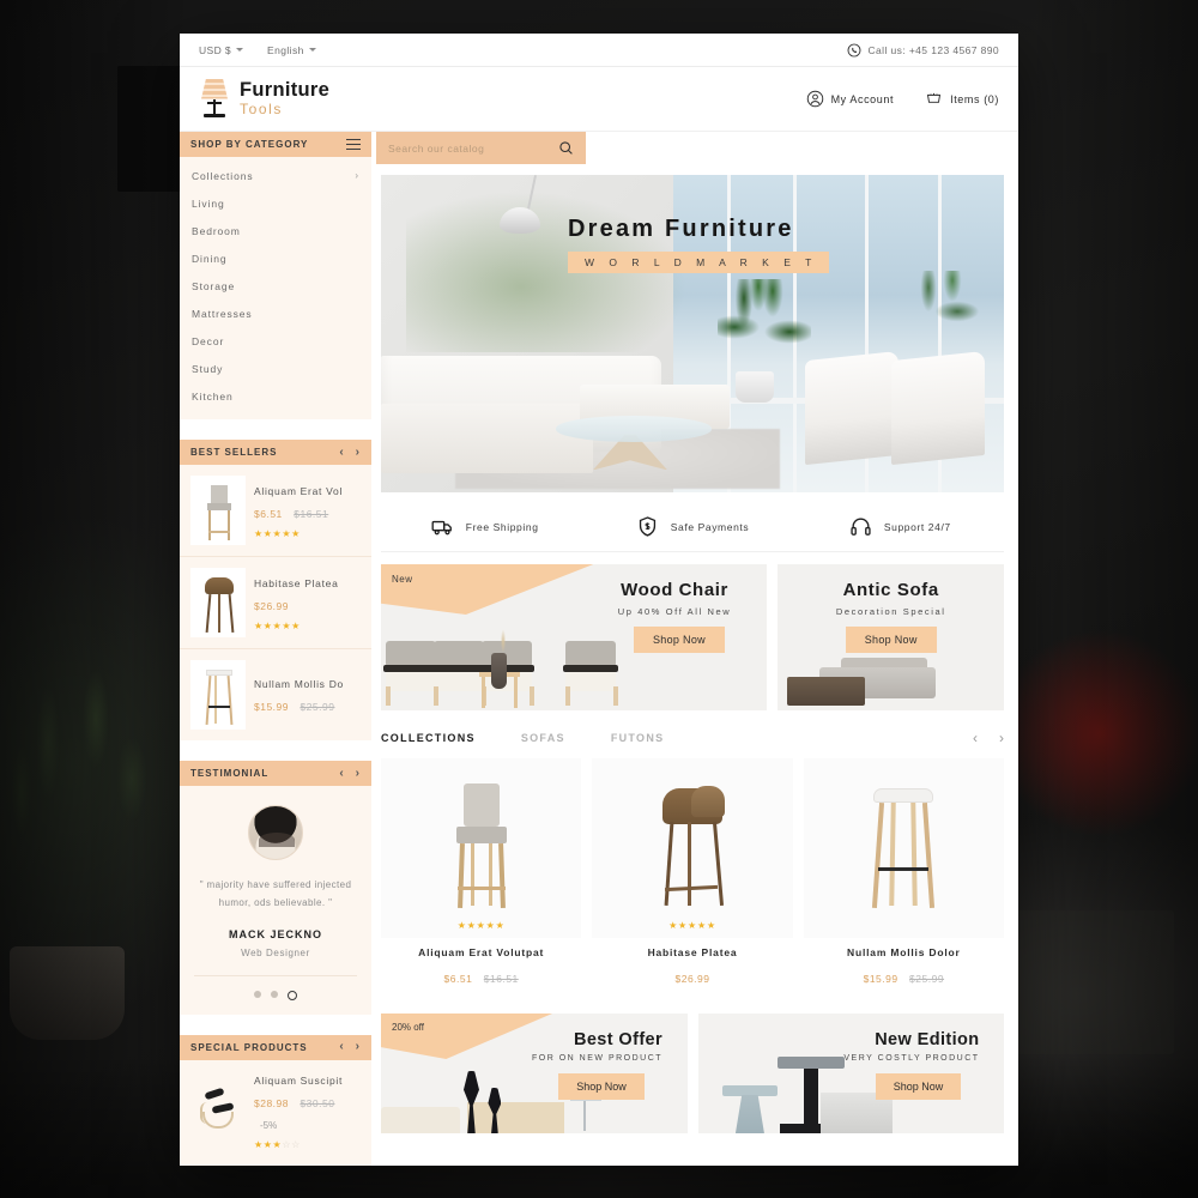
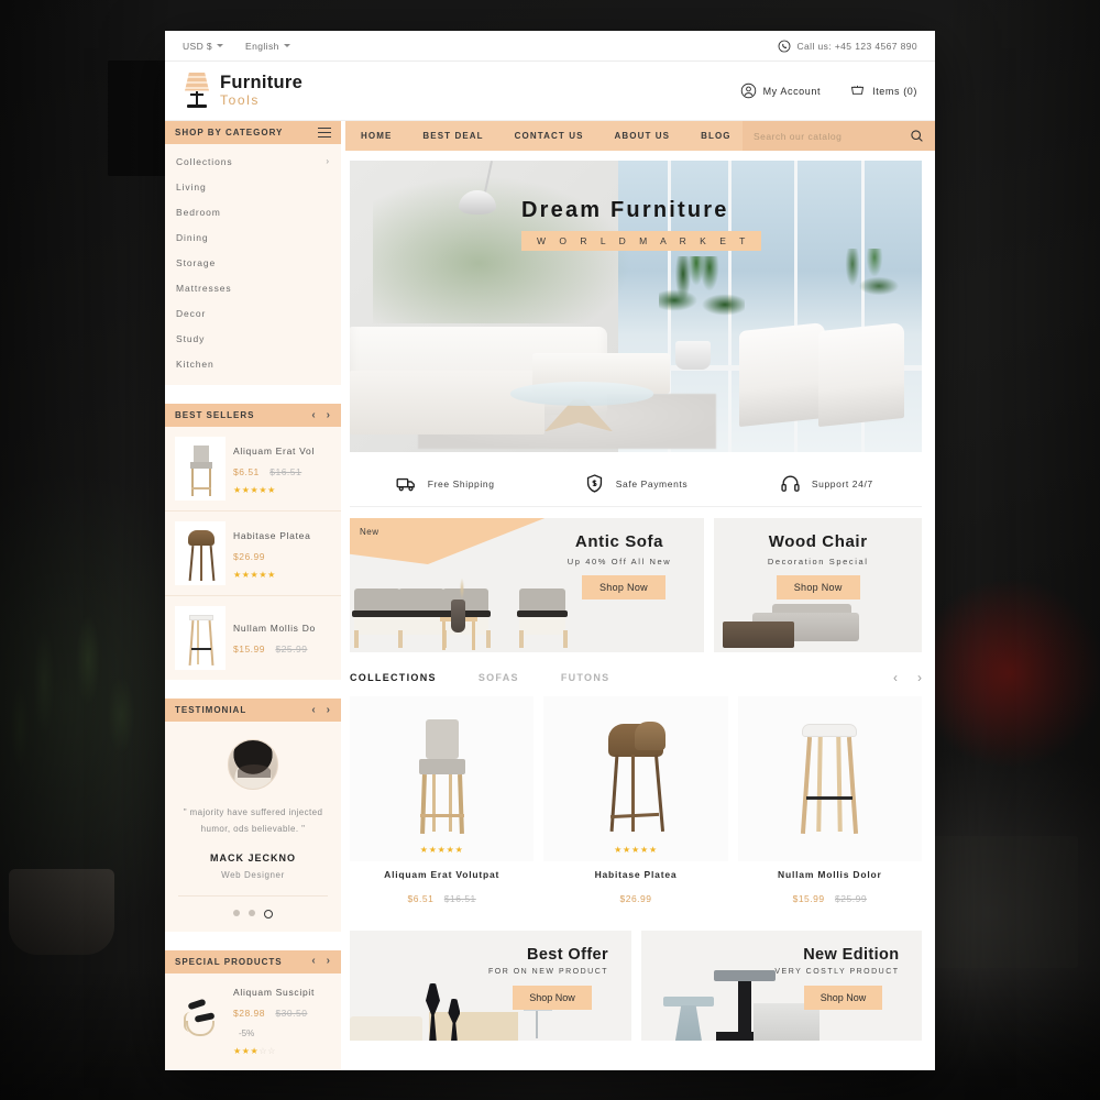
  USD $
  English
  Call us: +45 123 4567 890
  Furniture
  Tools
  My Account
  Items (0)
  SHOP BY CATEGORY
  Collections
  ›
  Living
  Bedroom
  Dining
  Storage
  Mattresses
  Decor
  Study
  Kitchen
  BEST SELLERS
  ‹
  ›
  Aliquam Erat Vol
  $6.51 $16.51
  ★★★★★
  Habitase Platea
  $26.99
  ★★★★★
  Nullam Mollis Do
  $15.99 $25.99
  TESTIMONIAL
  ‹
  ›
  " majority have suffered injected humor, ods believable. "
  MACK JECKNO
  Web Designer
  SPECIAL PRODUCTS
  ‹
  ›
  Aliquam Suscipit
  $28.98 $30.50 -5%
+ HOME
+ BEST DEAL
+ CONTACT US
+ ABOUT US
+ BLOG
  Search our catalog
  Dream Furniture
  W O R L D M A R K E T
  Free Shipping
  Safe Payments
  Support 24/7
  New
- Wood Chair
+ Antic Sofa
  Up 40% Off All New
  Shop Now
- Antic Sofa
+ Wood Chair
  Decoration Special
  Shop Now
  COLLECTIONS
  SOFAS
  FUTONS
  ‹
  ›
  ★★★★★
  Aliquam Erat Volutpat
  $6.51 $16.51
  ★★★★★
  Habitase Platea
  $26.99
  Nullam Mollis Dolor
  $15.99 $25.99
- 20% off
  Best Offer
  Shop Now
  New Edition
  Shop Now
